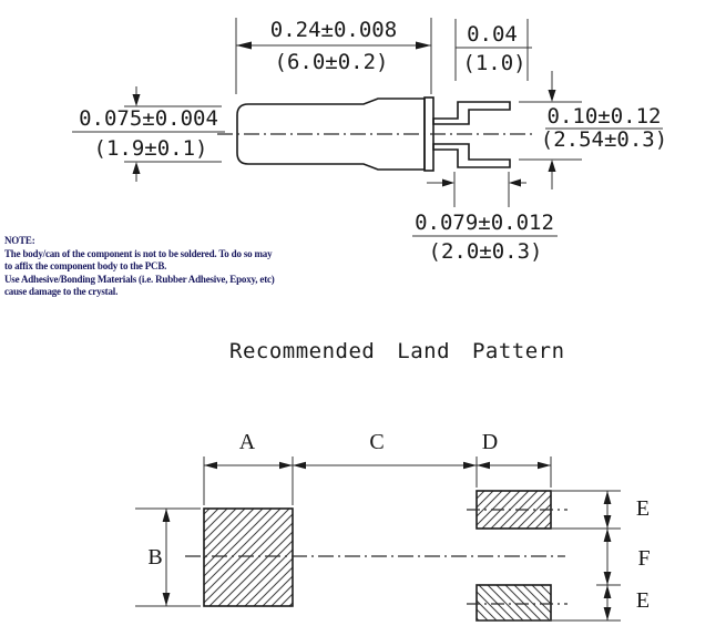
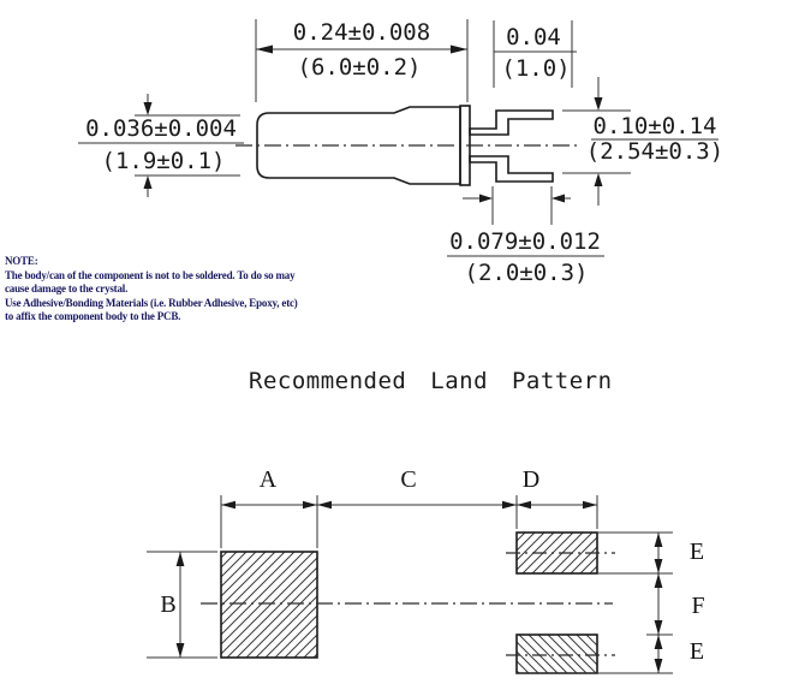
  0.24±0.008
  (6.0±0.2)
  0.04
  (1.0)
- 0.075±0.004
+ 0.036±0.004
  (1.9±0.1)
- 0.10±0.12
+ 0.10±0.14
  (2.54±0.3)
  0.079±0.012
  (2.0±0.3)
  A
  C
  D
  B
  E
  F
  E
  NOTE:
  The body/can of the component is not to be soldered. To do so may
- to affix the component body to the PCB.
+ cause damage to the crystal.
  Use Adhesive/Bonding Materials (i.e. Rubber Adhesive, Epoxy, etc)
- cause damage to the crystal.
+ to affix the component body to the PCB.
  Recommended Land Pattern
